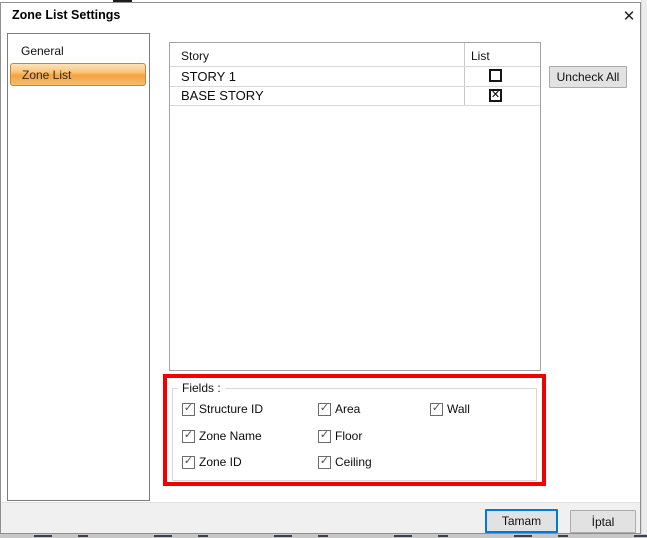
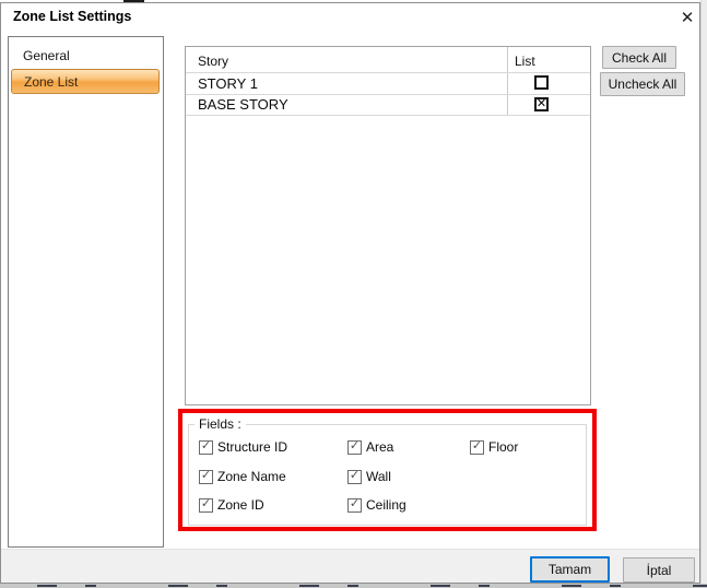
  Zone List Settings
  ✕
  General
  Zone List
  Story
  List
  STORY 1
  BASE STORY
  ✕
+ Check All
  Uncheck All
  Fields :
  ✓
  Structure ID
  ✓
  Zone Name
  ✓
  Zone ID
  ✓
  Area
  ✓
- Floor
+ Wall
  ✓
  Ceiling
  ✓
- Wall
+ Floor
  Tamam
  İptal
